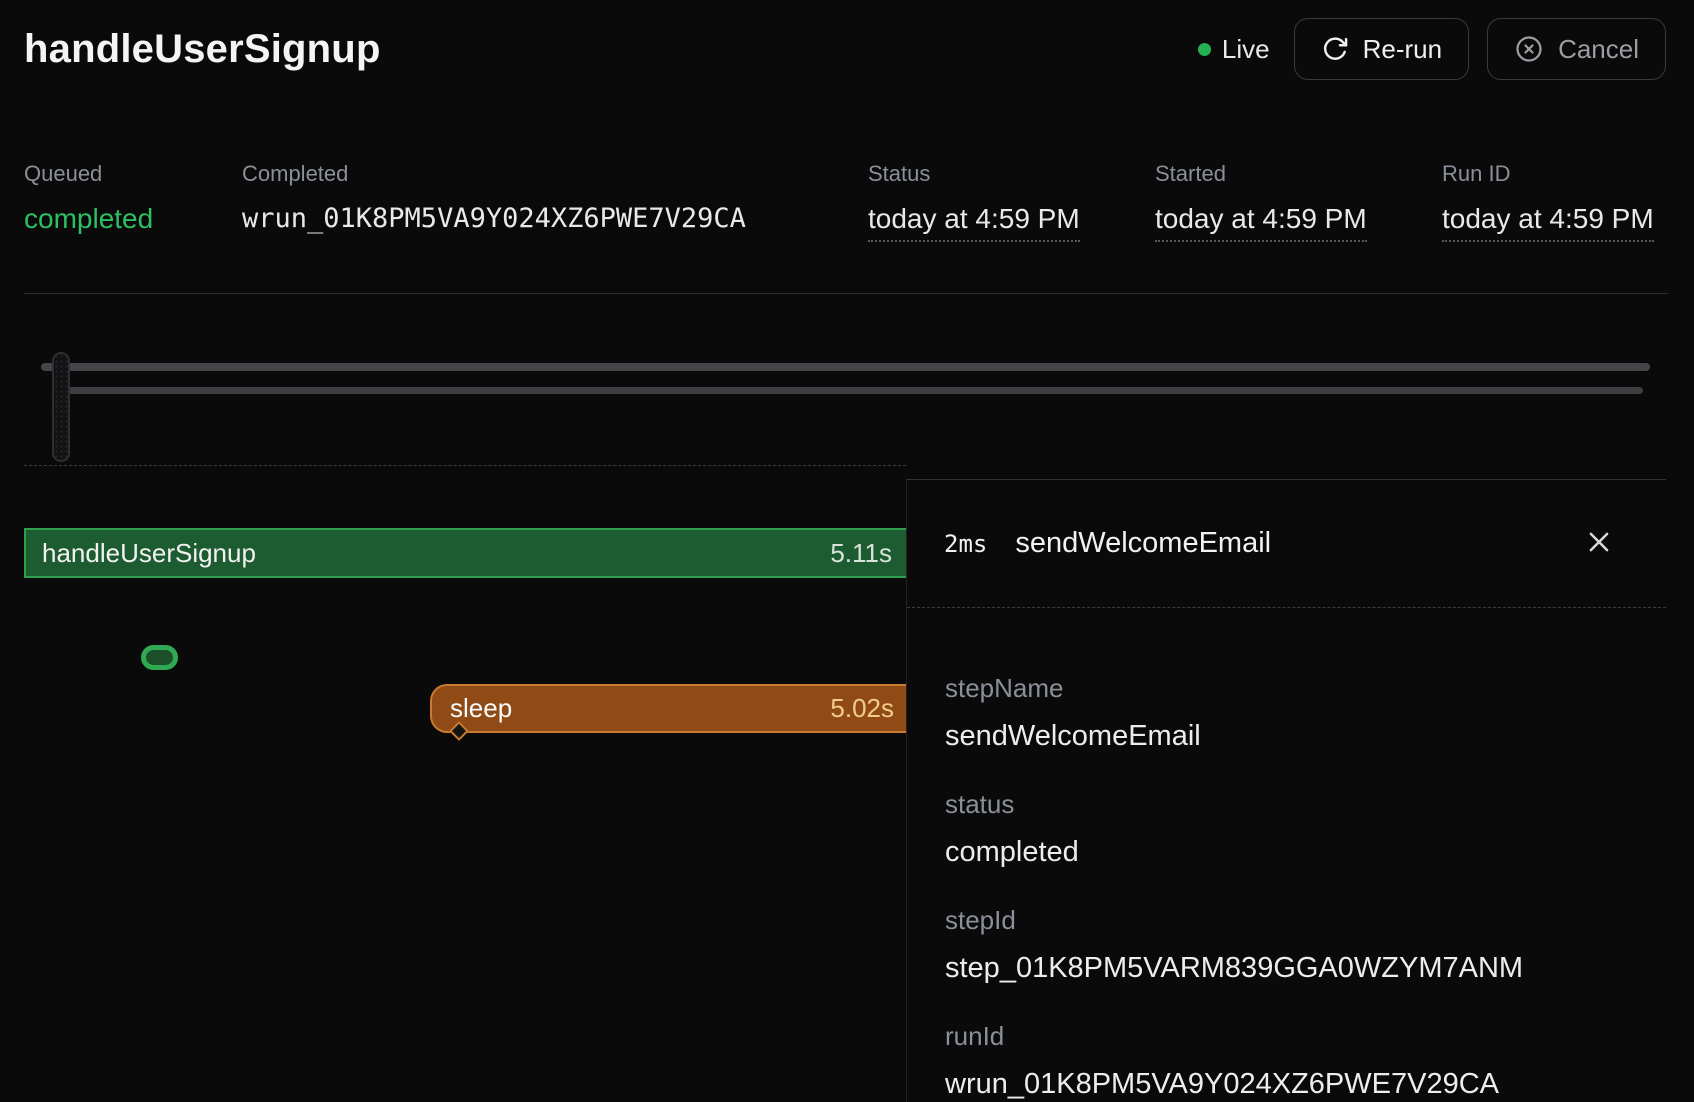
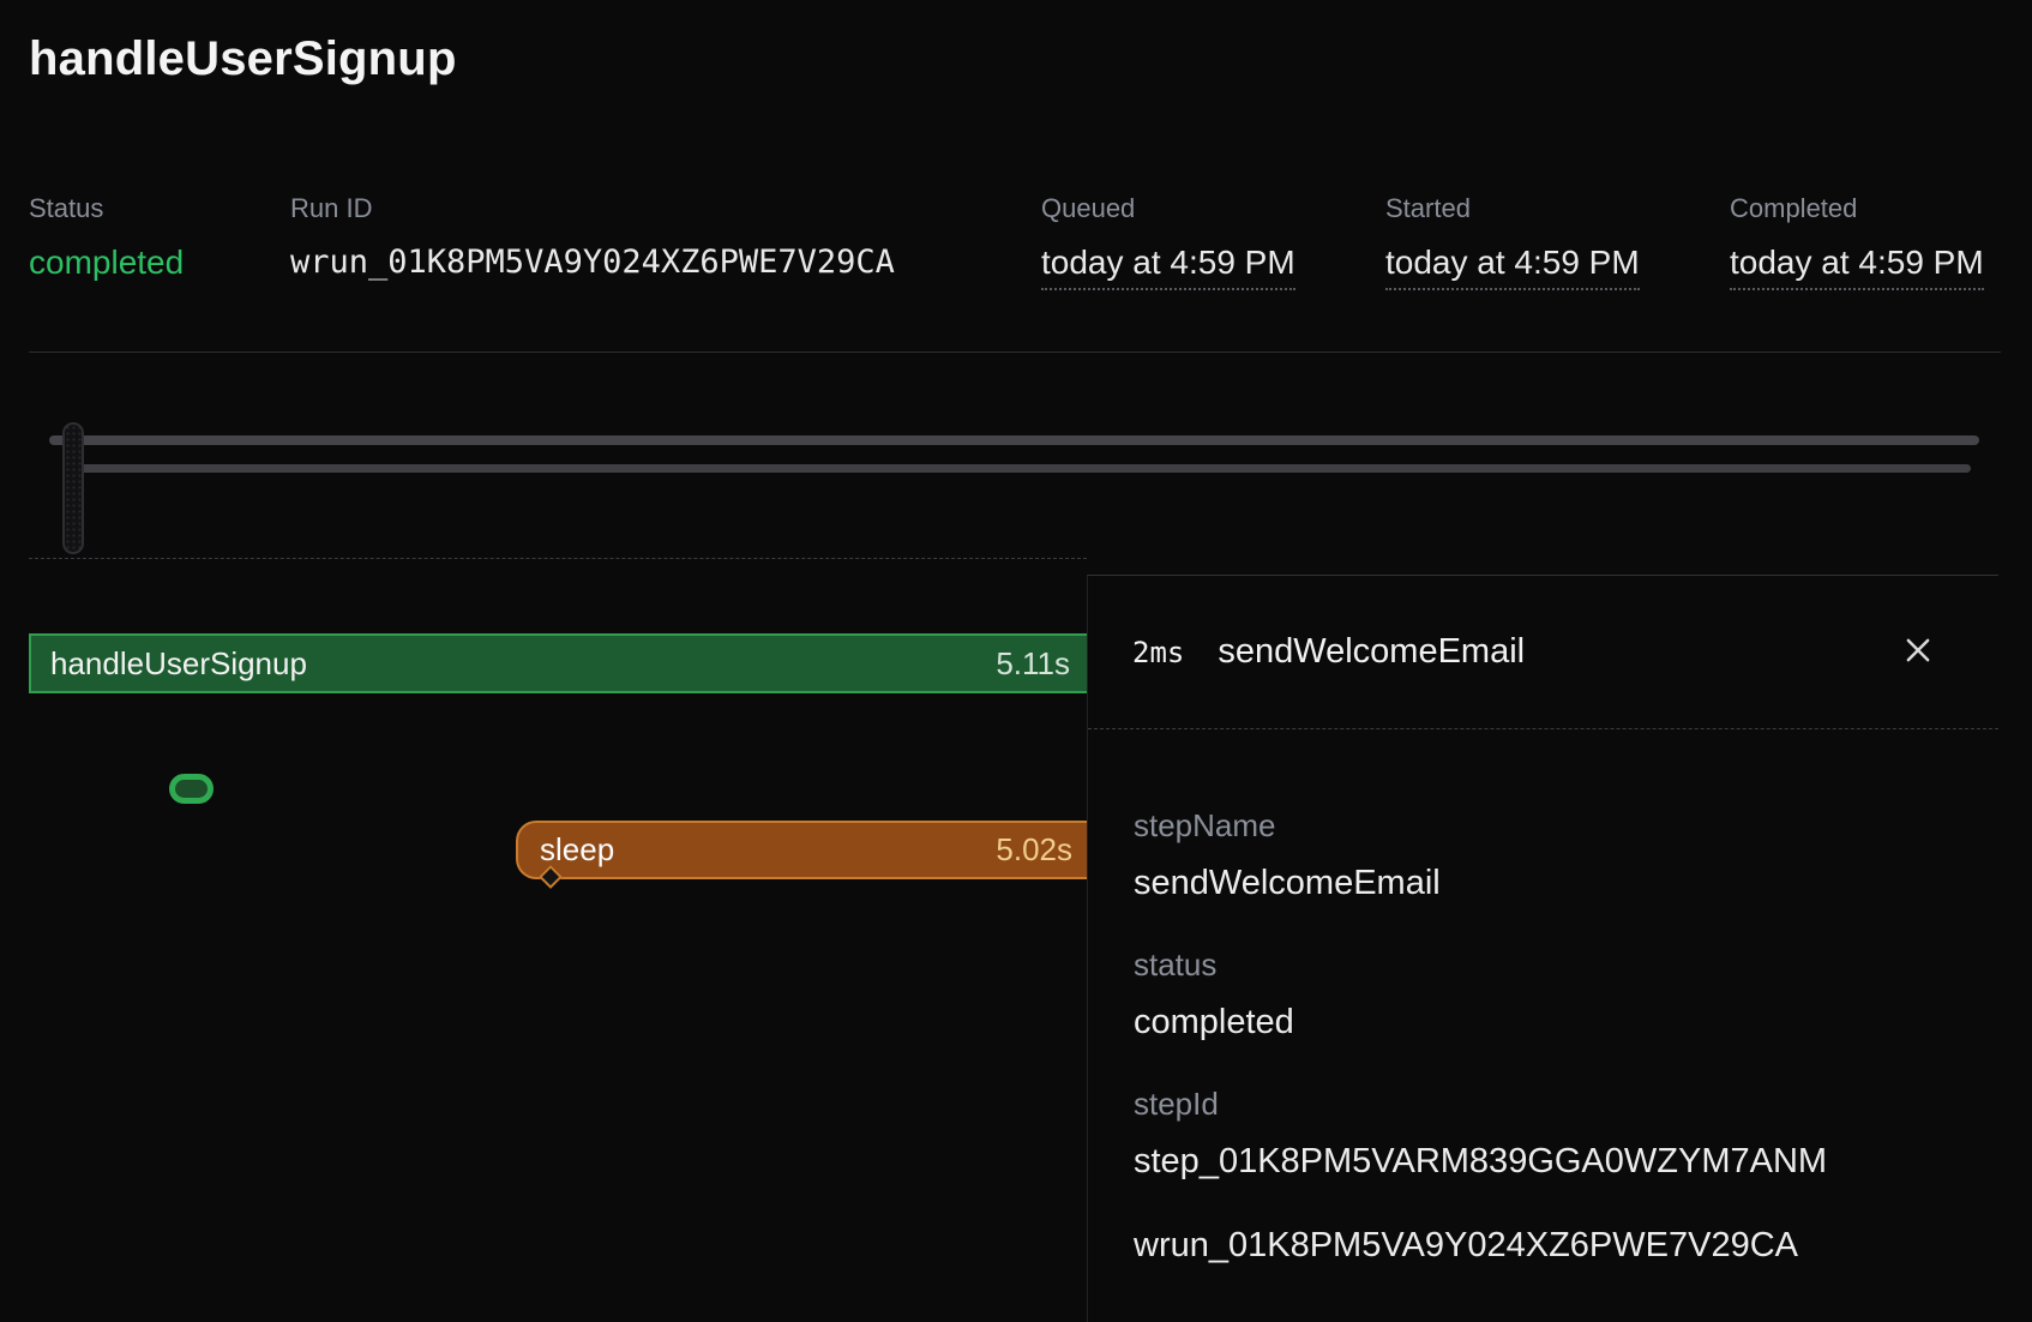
  handleUserSignup
- Live
- Re-run
- Cancel
- Queued
+ Status
  completed
- Completed
+ Run ID
  wrun_01K8PM5VA9Y024XZ6PWE7V29CA
- Status
+ Queued
  today at 4:59 PM
  Started
  today at 4:59 PM
- Run ID
+ Completed
  today at 4:59 PM
  handleUserSignup
  5.11s
  sleep
  5.02s
  2ms
  sendWelcomeEmail
  stepName
  sendWelcomeEmail
  status
  completed
  stepId
  step_01K8PM5VARM839GGA0WZYM7ANM
- runId
  wrun_01K8PM5VA9Y024XZ6PWE7V29CA
